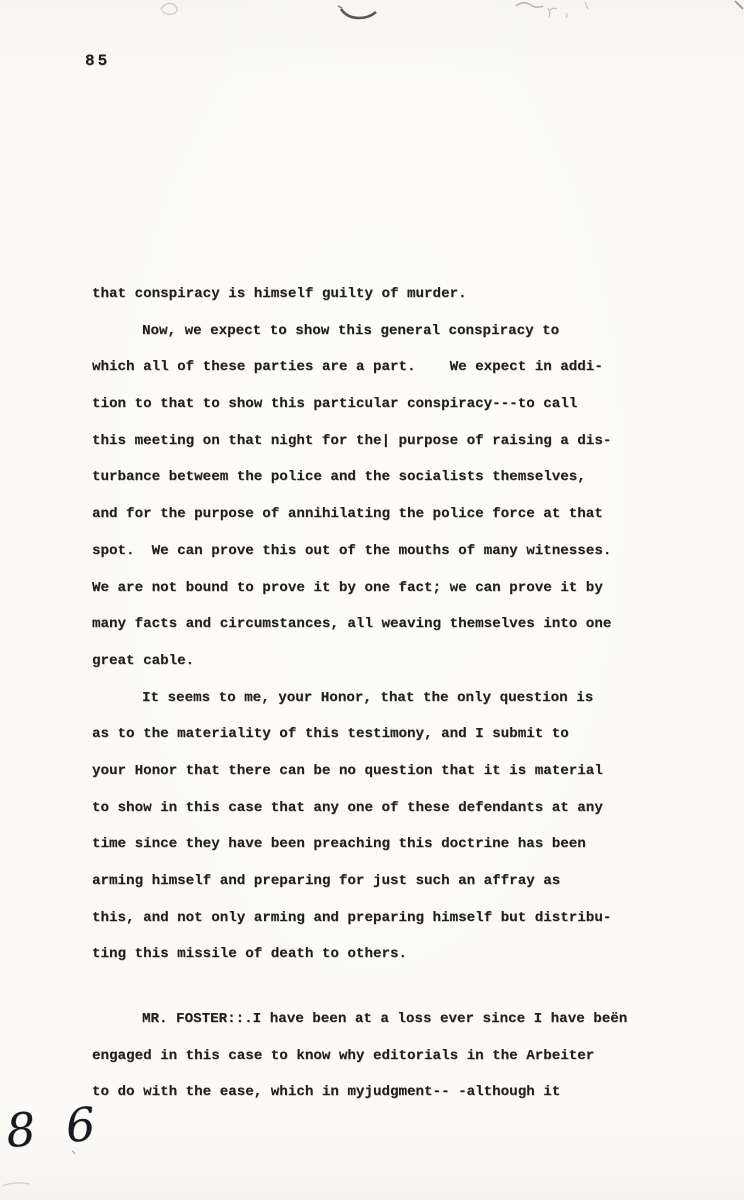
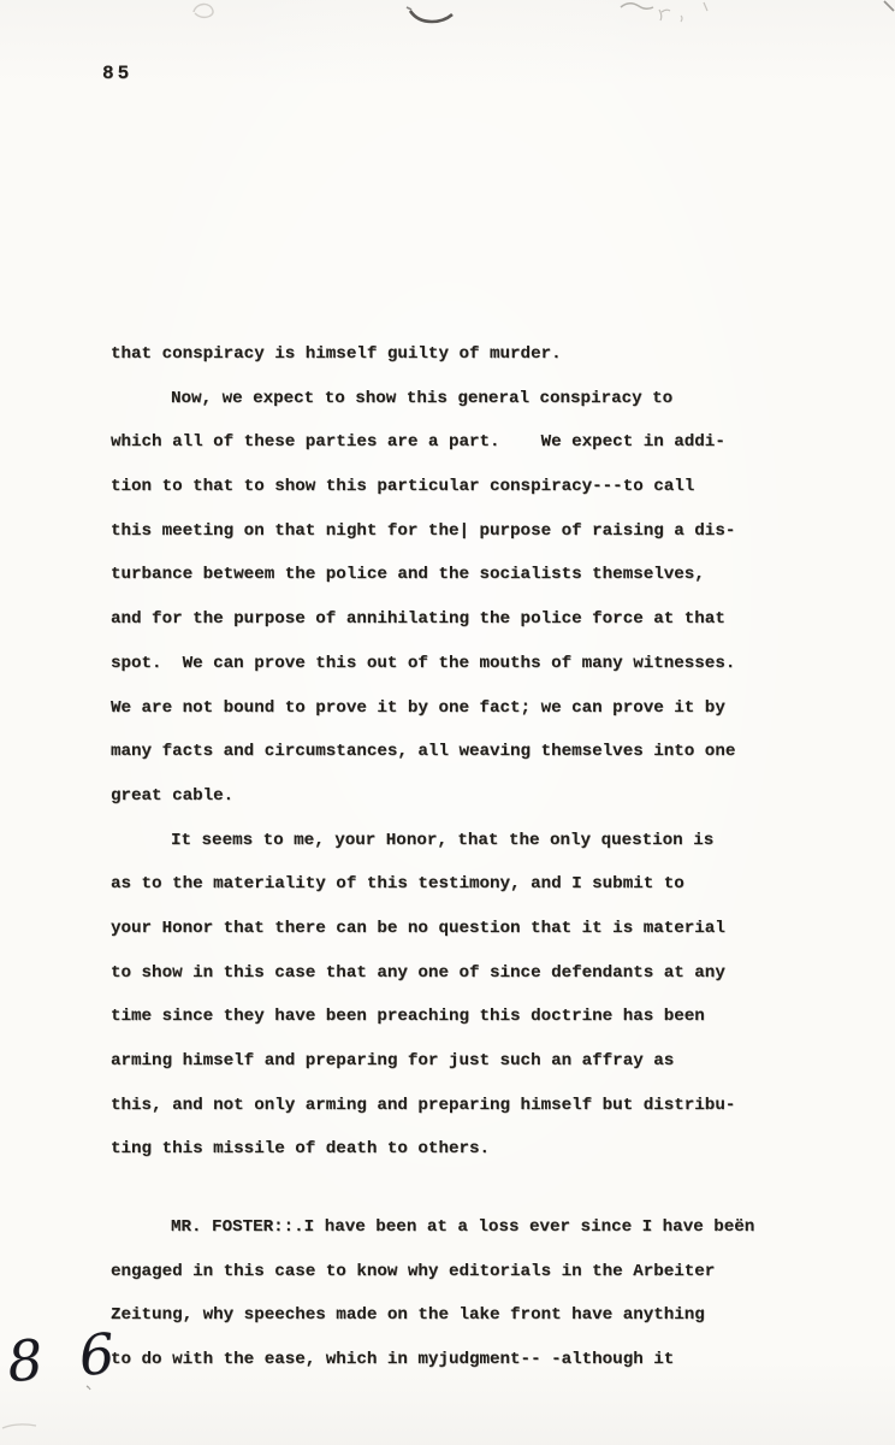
  85
  that conspiracy is himself guilty of murder.
  Now, we expect to show this general conspiracy to
  which all of these parties are a part. We expect in addi-
  tion to that to show this particular conspiracy---to call
  this meeting on that night for the| purpose of raising a dis-
  turbance betweem the police and the socialists themselves,
  and for the purpose of annihilating the police force at that
  spot. We can prove this out of the mouths of many witnesses.
  We are not bound to prove it by one fact; we can prove it by
  many facts and circumstances, all weaving themselves into one
  great cable.
  It seems to me, your Honor, that the only question is
  as to the materiality of this testimony, and I submit to
  your Honor that there can be no question that it is material
- to show in this case that any one of these defendants at any
+ to show in this case that any one of since defendants at any
  time since they have been preaching this doctrine has been
  arming himself and preparing for just such an affray as
  this, and not only arming and preparing himself but distribu-
  ting this missile of death to others.
  MR. FOSTER::.I have been at a loss ever since I have beën
  engaged in this case to know why editorials in the Arbeiter
+ Zeitung, why speeches made on the lake front have anything
  to do with the ease, which in myjudgment-- -although it
